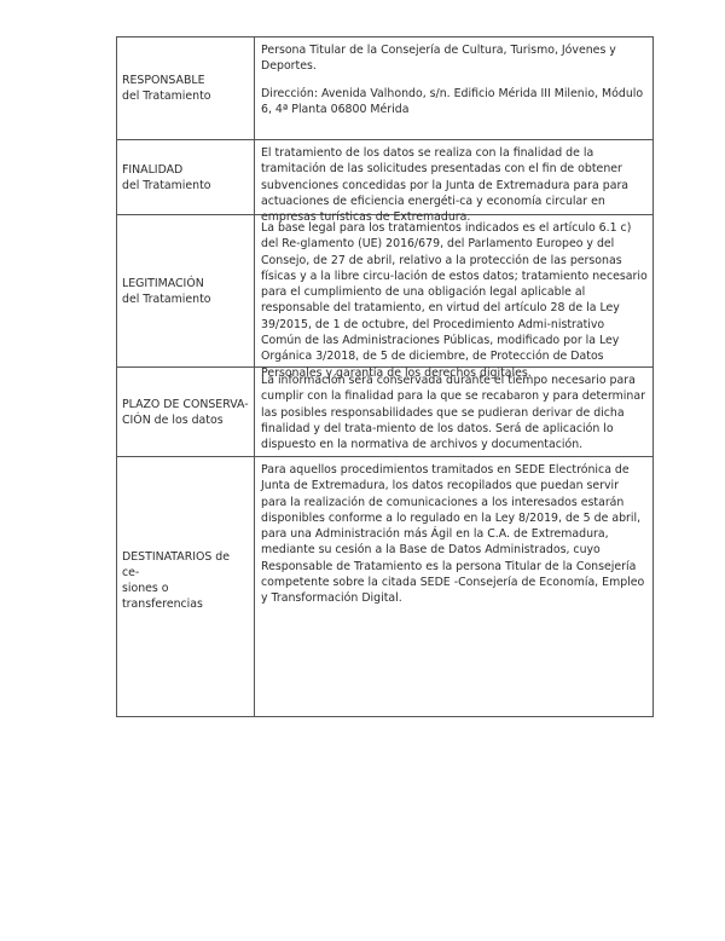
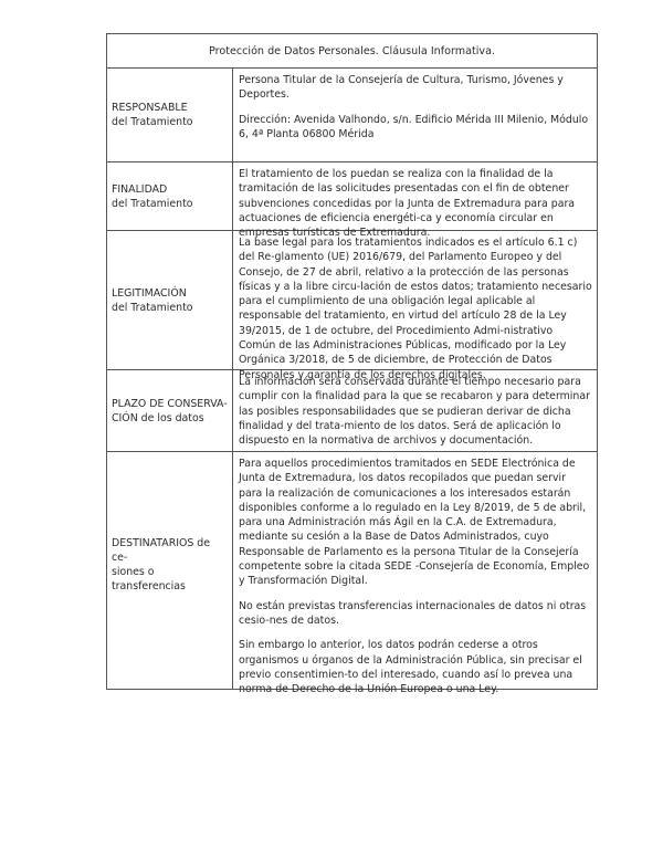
+ Protección de Datos Personales. Cláusula Informativa.
  RESPONSABLE
  del Tratamiento
  Persona Titular de la Consejería de Cultura, Turismo, Jóvenes y Deportes.
  Dirección: Avenida Valhondo, s/n. Edificio Mérida III Milenio, Módulo 6, 4ª Planta 06800 Mérida
  FINALIDAD
  del Tratamiento
- El tratamiento de los datos se realiza con la finalidad de la tramitación de las solicitudes presentadas con el fin de obtener subvenciones concedidas por la Junta de Extremadura para para actuaciones de eficiencia energéti-ca y economía circular en empresas turísticas de Extremadura.
+ El tratamiento de los puedan se realiza con la finalidad de la tramitación de las solicitudes presentadas con el fin de obtener subvenciones concedidas por la Junta de Extremadura para para actuaciones de eficiencia energéti-ca y economía circular en empresas turísticas de Extremadura.
  LEGITIMACIÓN
  del Tratamiento
  La base legal para los tratamientos indicados es el artículo 6.1 c) del Re-glamento (UE) 2016/679, del Parlamento Europeo y del Consejo, de 27 de abril, relativo a la protección de las personas físicas y a la libre circu-lación de estos datos; tratamiento necesario para el cumplimiento de una obligación legal aplicable al responsable del tratamiento, en virtud del artículo 28 de la Ley 39/2015, de 1 de octubre, del Procedimiento Admi-nistrativo Común de las Administraciones Públicas, modificado por la Ley Orgánica 3/2018, de 5 de diciembre, de Protección de Datos Personales y garantía de los derechos digitales.
  PLAZO DE CONSERVA-
  CIÓN de los datos
  La información será conservada durante el tiempo necesario para cumplir con la finalidad para la que se recabaron y para determinar las posibles responsabilidades que se pudieran derivar de dicha finalidad y del trata-miento de los datos. Será de aplicación lo dispuesto en la normativa de archivos y documentación.
  DESTINATARIOS de ce-
  siones o transferencias
- Para aquellos procedimientos tramitados en SEDE Electrónica de Junta de Extremadura, los datos recopilados que puedan servir para la realización de comunicaciones a los interesados estarán disponibles conforme a lo regulado en la Ley 8/2019, de 5 de abril, para una Administración más Ágil en la C.A. de Extremadura, mediante su cesión a la Base de Datos Administrados, cuyo Responsable de Tratamiento es la persona Titular de la Consejería competente sobre la citada SEDE -Consejería de Economía, Empleo y Transformación Digital.
+ Para aquellos procedimientos tramitados en SEDE Electrónica de Junta de Extremadura, los datos recopilados que puedan servir para la realización de comunicaciones a los interesados estarán disponibles conforme a lo regulado en la Ley 8/2019, de 5 de abril, para una Administración más Ágil en la C.A. de Extremadura, mediante su cesión a la Base de Datos Administrados, cuyo Responsable de Parlamento es la persona Titular de la Consejería competente sobre la citada SEDE -Consejería de Economía, Empleo y Transformación Digital.
+ No están previstas transferencias internacionales de datos ni otras cesio-nes de datos.
+ Sin embargo lo anterior, los datos podrán cederse a otros organismos u órganos de la Administración Pública, sin precisar el previo consentimien-to del interesado, cuando así lo prevea una norma de Derecho de la Unión Europea o una Ley.
